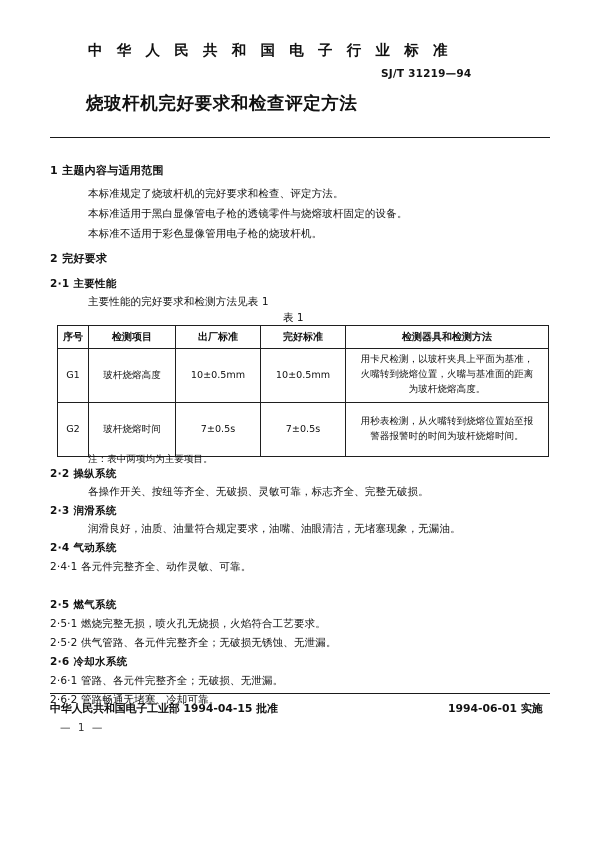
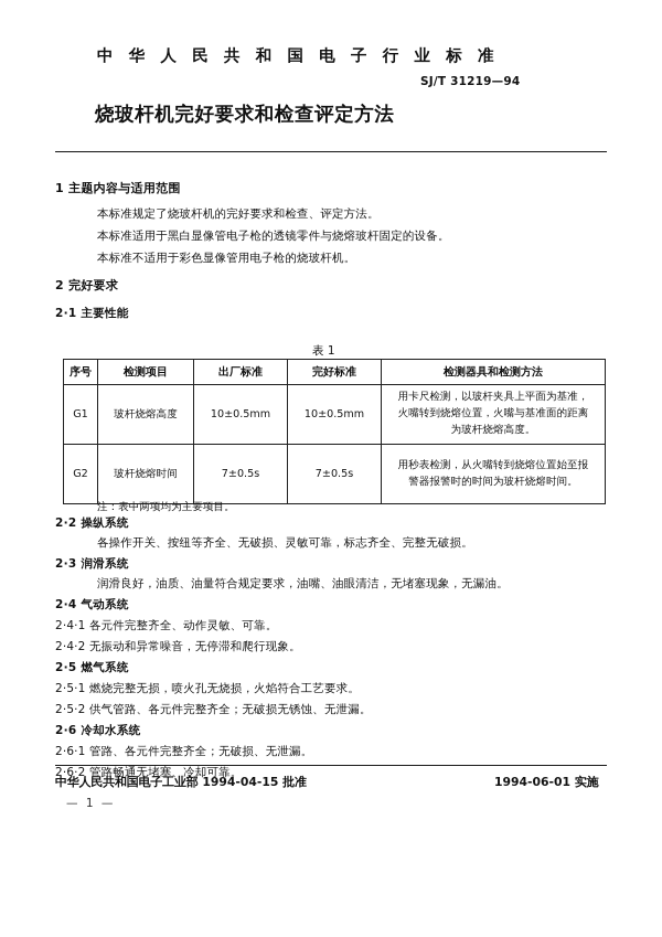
  中 华 人 民 共 和 国 电 子 行 业 标 准
  SJ/T 31219—94
  烧玻杆机完好要求和检查评定方法
  1 主题内容与适用范围
  本标准规定了烧玻杆机的完好要求和检查、评定方法。
  本标准适用于黑白显像管电子枪的透镜零件与烧熔玻杆固定的设备。
  本标准不适用于彩色显像管用电子枪的烧玻杆机。
  2 完好要求
  2·1 主要性能
- 主要性能的完好要求和检测方法见表 1
  表 1
  序号	检测项目	出厂标准	完好标准	检测器具和检测方法
  G1	玻杆烧熔高度	10±0.5mm	10±0.5mm	用卡尺检测，以玻杆夹具上平面为基准， 火嘴转到烧熔位置，火嘴与基准面的距离 为玻杆烧熔高度。
  G2	玻杆烧熔时间	7±0.5s	7±0.5s	用秒表检测，从火嘴转到烧熔位置始至报 警器报警时的时间为玻杆烧熔时间。
  注：表中两项均为主要项目。
  2·2 操纵系统
  各操作开关、按纽等齐全、无破损、灵敏可靠，标志齐全、完整无破损。
  2·3 润滑系统
  润滑良好，油质、油量符合规定要求，油嘴、油眼清洁，无堵塞现象，无漏油。
  2·4 气动系统
  2·4·1 各元件完整齐全、动作灵敏、可靠。
+ 2·4·2 无振动和异常噪音，无停滞和爬行现象。
  2·5 燃气系统
  2·5·1 燃烧完整无损，喷火孔无烧损，火焰符合工艺要求。
  2·5·2 供气管路、各元件完整齐全；无破损无锈蚀、无泄漏。
  2·6 冷却水系统
  2·6·1 管路、各元件完整齐全；无破损、无泄漏。
  2·6·2 管路畅通无堵塞、冷却可靠。
  中华人民共和国电子工业部 1994-04-15 批准
  1994-06-01 实施
  — 1 —
